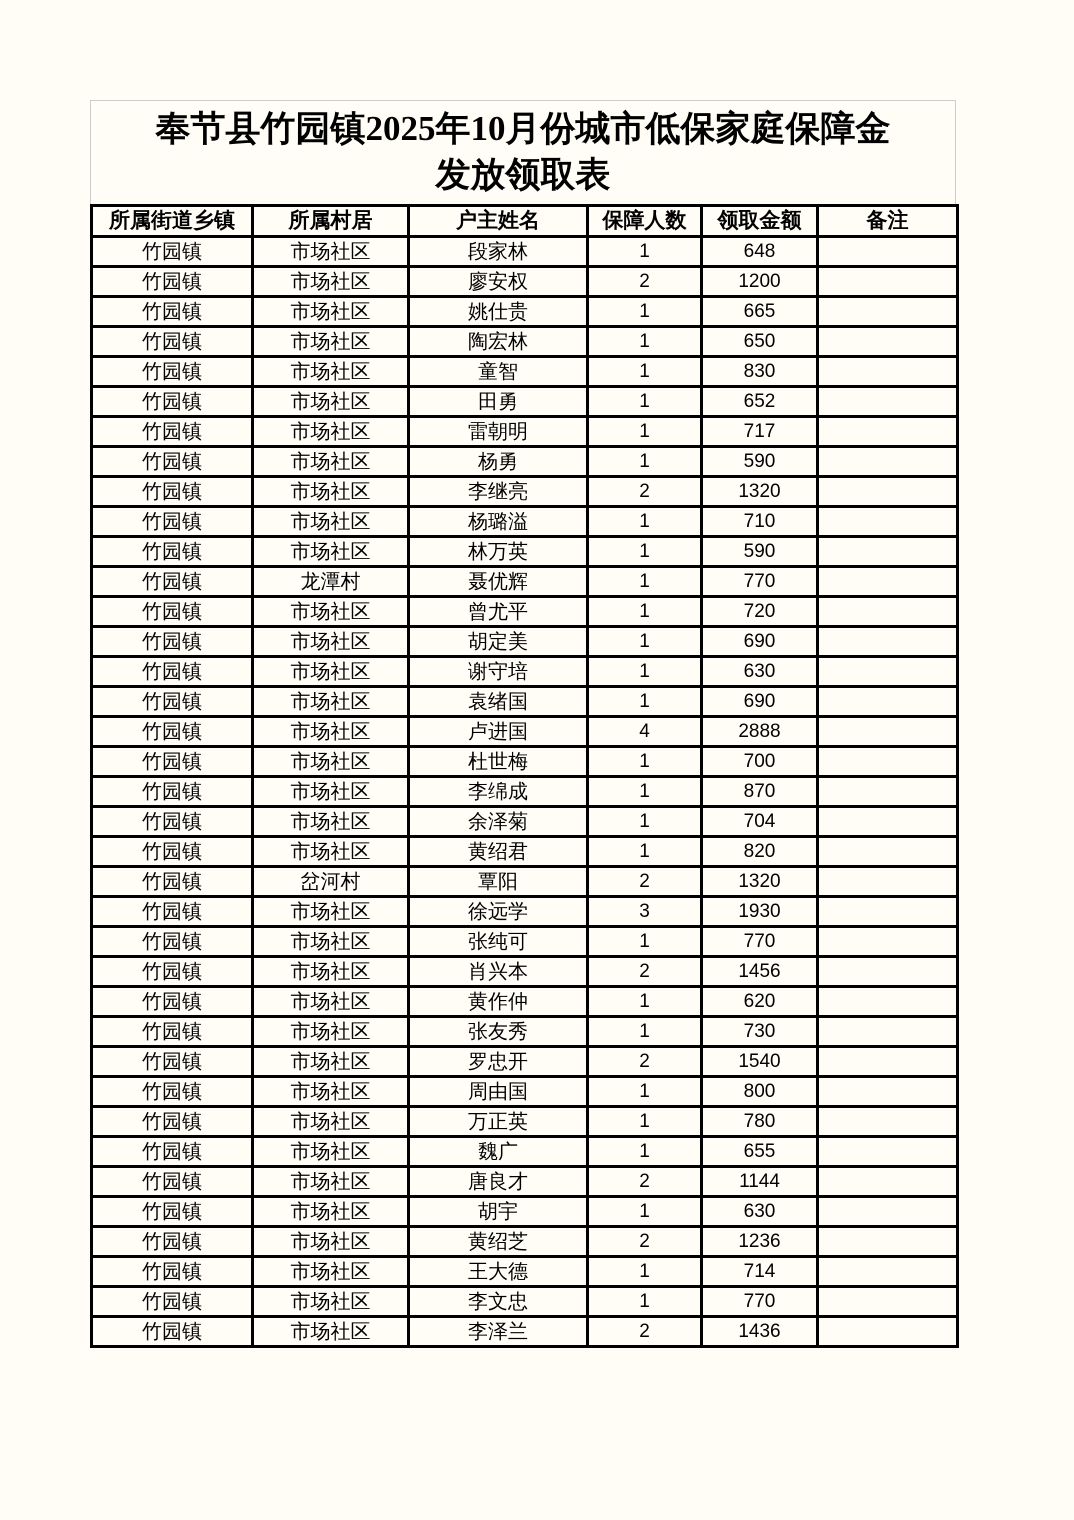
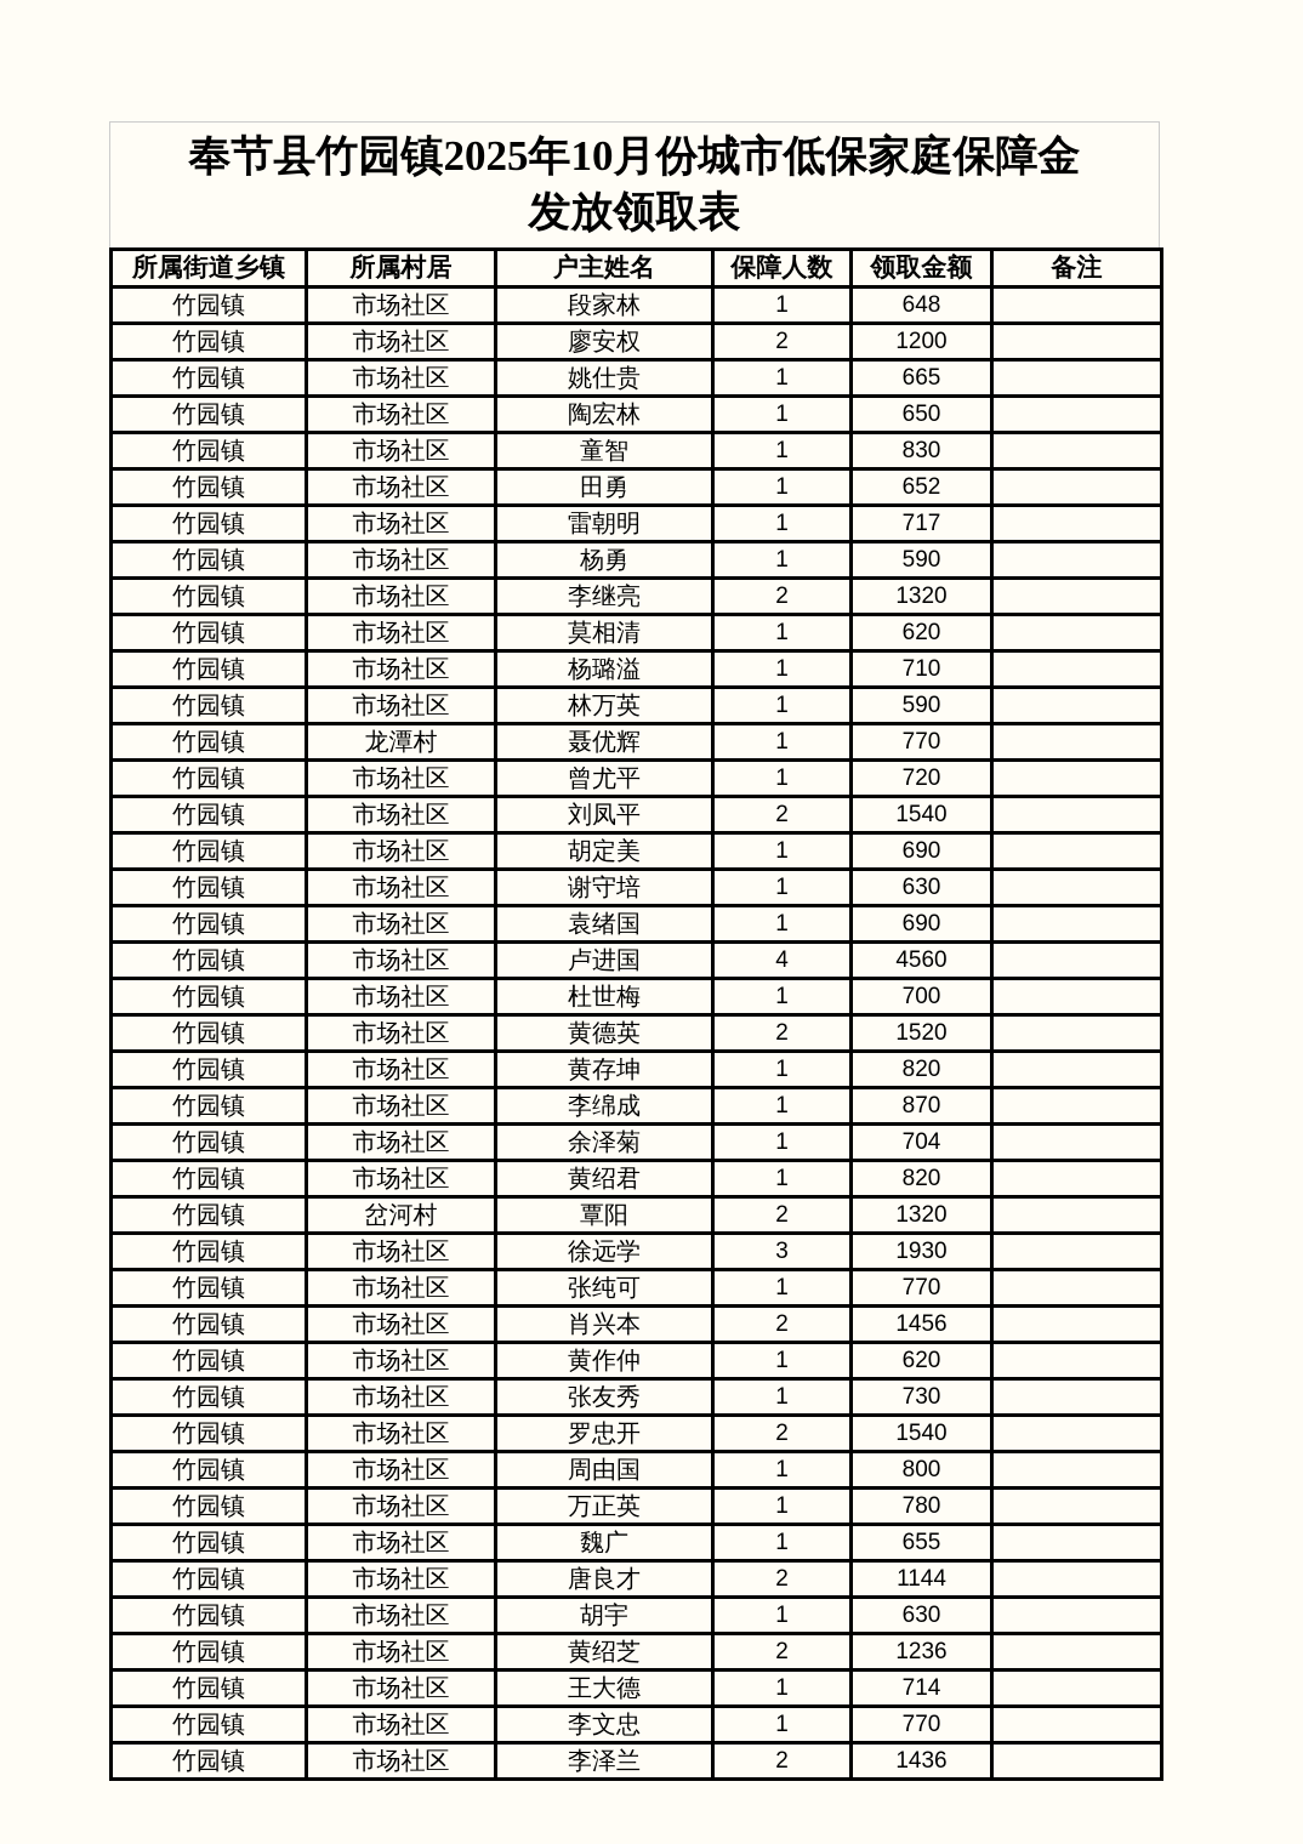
  奉节县竹园镇2025年10月份城市低保家庭保障金
  发放领取表
  所属街道乡镇	所属村居	户主姓名	保障人数	领取金额	备注
  竹园镇	市场社区	段家林	1	648
  竹园镇	市场社区	廖安权	2	1200
  竹园镇	市场社区	姚仕贵	1	665
  竹园镇	市场社区	陶宏林	1	650
  竹园镇	市场社区	童智	1	830
  竹园镇	市场社区	田勇	1	652
  竹园镇	市场社区	雷朝明	1	717
  竹园镇	市场社区	杨勇	1	590
  竹园镇	市场社区	李继亮	2	1320
+ 竹园镇	市场社区	莫相清	1	620
  竹园镇	市场社区	杨璐溢	1	710
  竹园镇	市场社区	林万英	1	590
  竹园镇	龙潭村	聂优辉	1	770
  竹园镇	市场社区	曾尤平	1	720
+ 竹园镇	市场社区	刘凤平	2	1540
  竹园镇	市场社区	胡定美	1	690
  竹园镇	市场社区	谢守培	1	630
  竹园镇	市场社区	袁绪国	1	690
- 竹园镇	市场社区	卢进国	4	2888
+ 竹园镇	市场社区	卢进国	4	4560
  竹园镇	市场社区	杜世梅	1	700
+ 竹园镇	市场社区	黄德英	2	1520
+ 竹园镇	市场社区	黄存坤	1	820
  竹园镇	市场社区	李绵成	1	870
  竹园镇	市场社区	余泽菊	1	704
  竹园镇	市场社区	黄绍君	1	820
  竹园镇	岔河村	覃阳	2	1320
  竹园镇	市场社区	徐远学	3	1930
  竹园镇	市场社区	张纯可	1	770
  竹园镇	市场社区	肖兴本	2	1456
  竹园镇	市场社区	黄作仲	1	620
  竹园镇	市场社区	张友秀	1	730
  竹园镇	市场社区	罗忠开	2	1540
  竹园镇	市场社区	周由国	1	800
  竹园镇	市场社区	万正英	1	780
  竹园镇	市场社区	魏广	1	655
  竹园镇	市场社区	唐良才	2	1144
  竹园镇	市场社区	胡宇	1	630
  竹园镇	市场社区	黄绍芝	2	1236
  竹园镇	市场社区	王大德	1	714
  竹园镇	市场社区	李文忠	1	770
  竹园镇	市场社区	李泽兰	2	1436
